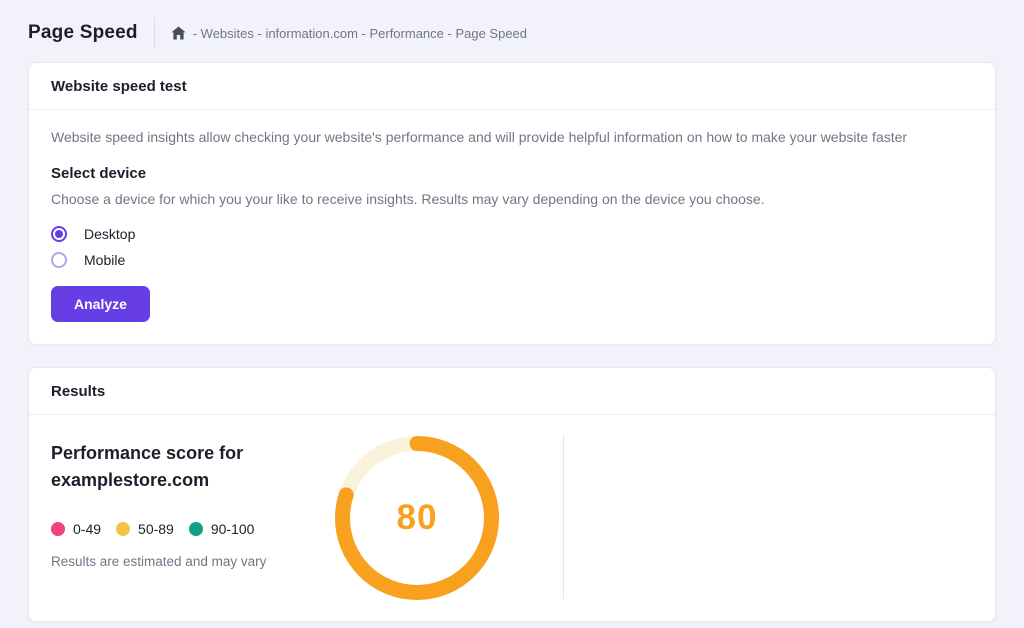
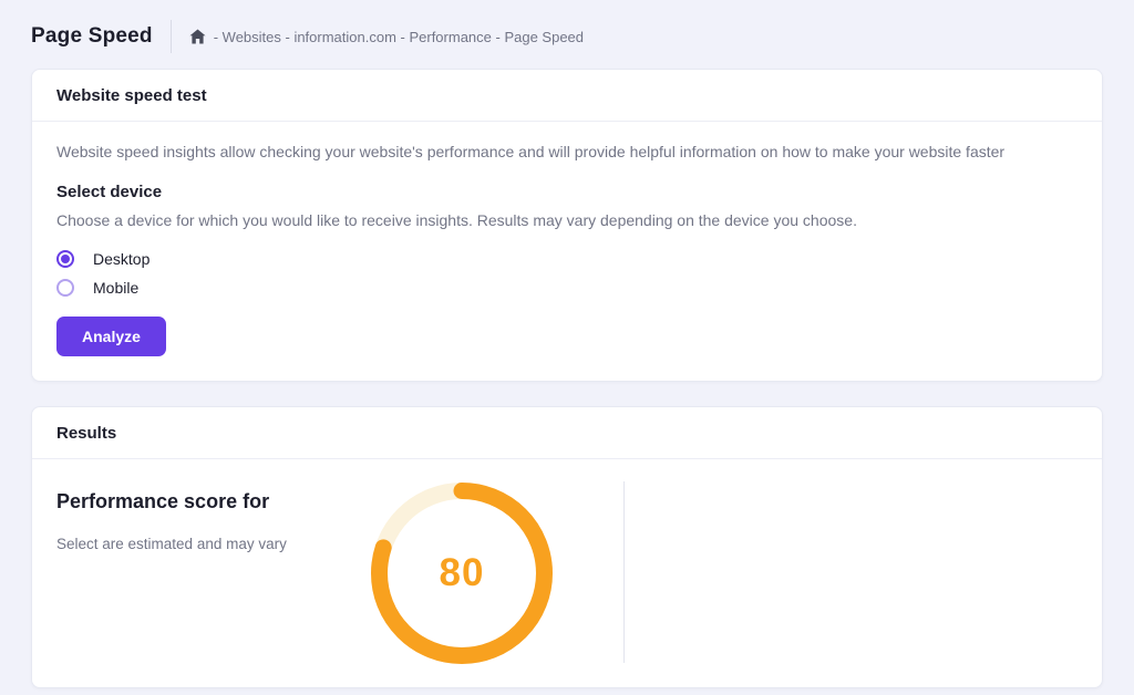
  Page Speed
  - Websites - information.com - Performance - Page Speed
  Website speed test
  Website speed insights allow checking your website's performance and will provide helpful information on how to make your website faster
  Select device
- Choose a device for which you your like to receive insights. Results may vary depending on the device you choose.
+ Choose a device for which you would like to receive insights. Results may vary depending on the device you choose.
  Desktop
  Mobile
  Analyze
  Results
  Performance score for
- examplestore.com
- 0-49
- 50-89
- 90-100
- Results are estimated and may vary
+ Select are estimated and may vary
  80
